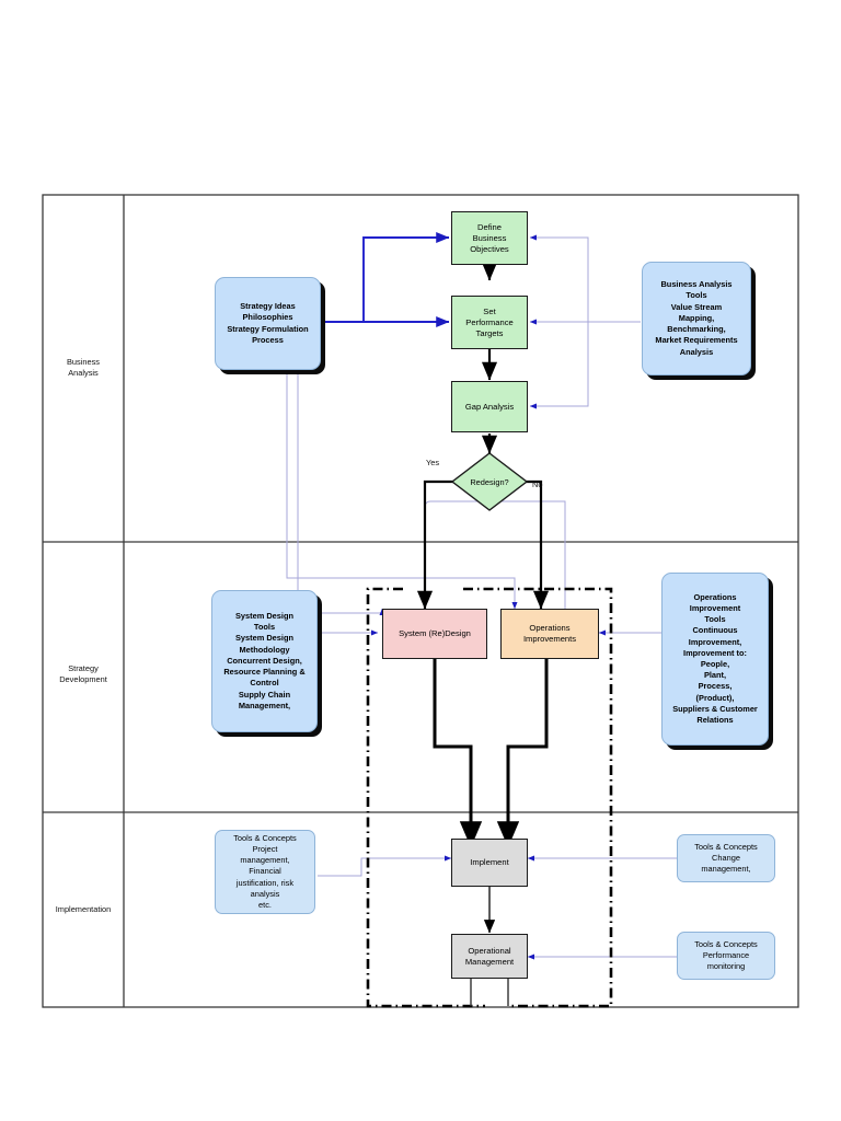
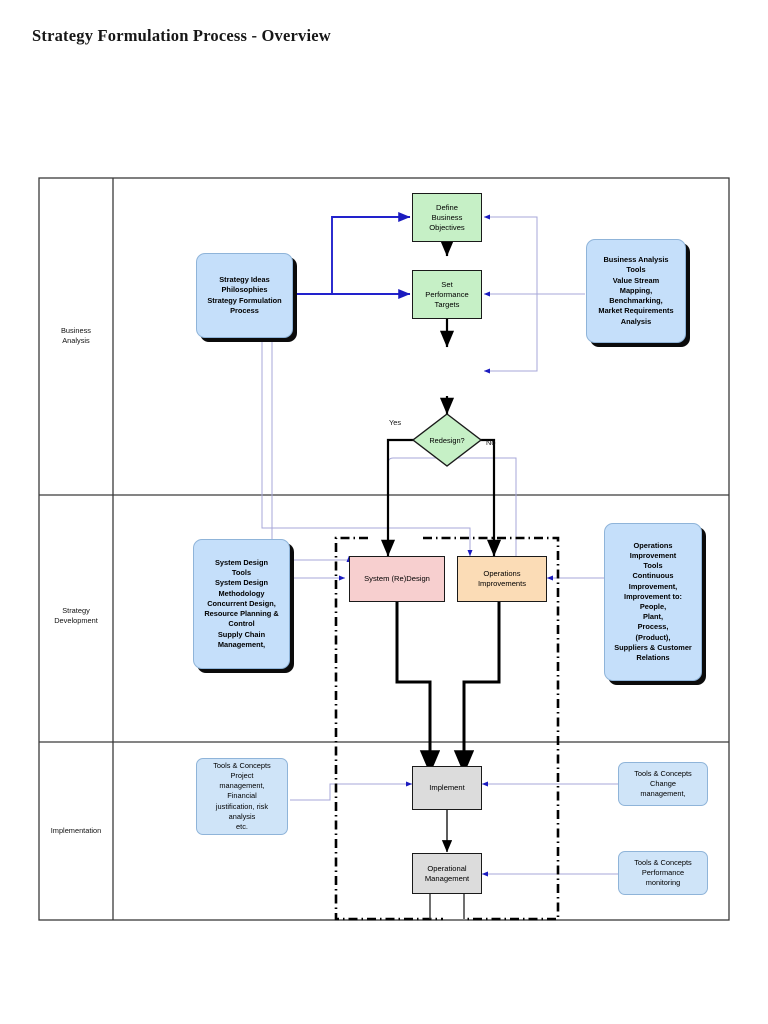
+ Strategy Formulation Process - Overview
  Business
  Analysis
  Strategy
  Development
  Implementation
  Strategy Ideas
  Philosophies
  Strategy Formulation
  Process
  Business Analysis
  Tools
  Value Stream
  Mapping,
  Benchmarking,
  Market Requirements
  Analysis
  Define
  Business
  Objectives
  Set
  Performance
  Targets
- Gap Analysis
  Redesign?
  Yes
  No
  System Design
  Tools
  System Design
  Methodology
  Concurrent Design,
  Resource Planning &
  Control
  Supply Chain
  Management,
  Operations
  Improvement
  Tools
  Continuous
  Improvement,
  Improvement to:
  People,
  Plant,
  Process,
  (Product),
  Suppliers & Customer
  Relations
  System (Re)Design
  Operations
  Improvements
  Tools & Concepts
  Project
  management,
  Financial
  justification, risk
  analysis
  etc.
  Tools & Concepts
  Change
  management,
  Tools & Concepts
  Performance
  monitoring
  Implement
  Operational
  Management
